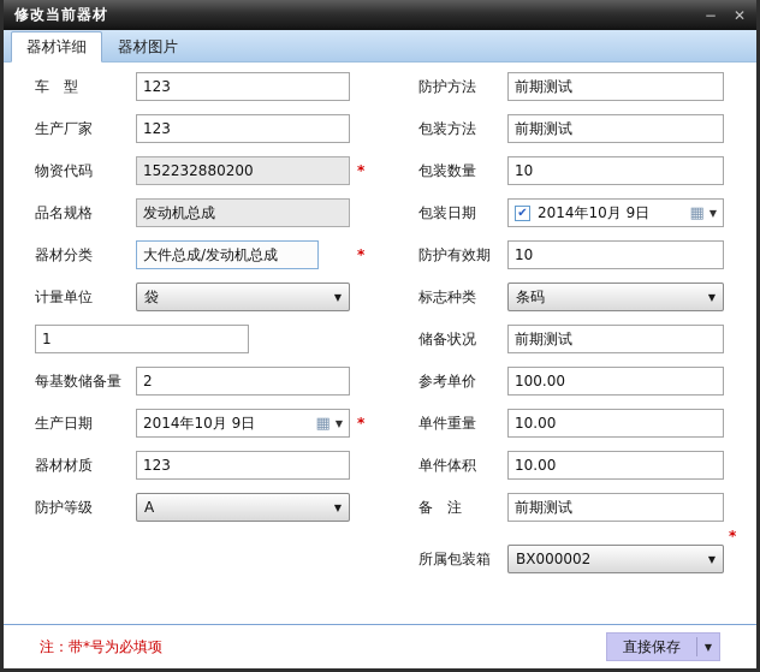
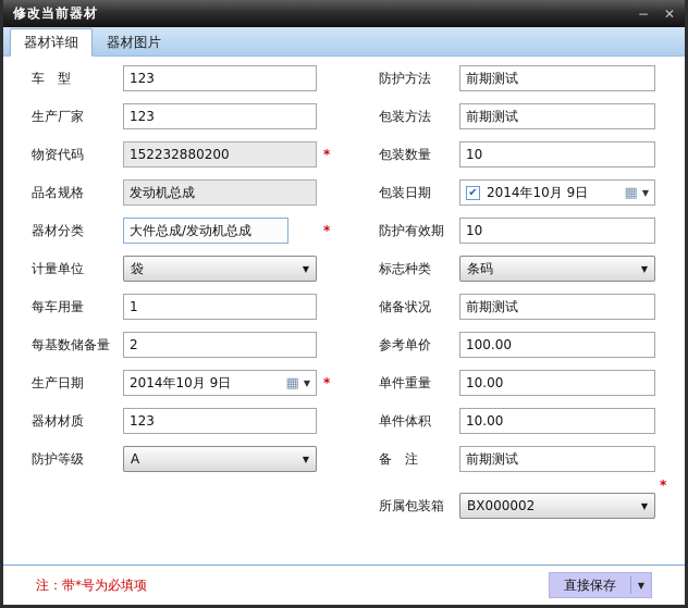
  修改当前器材
  −
  ✕
  器材详细
  器材图片
  车 型
  123
  生产厂家
  123
  物资代码
  152232880200
  *
  品名规格
  发动机总成
  器材分类
  大件总成/发动机总成
  *
  计量单位
  袋
  ▼
+ 每车用量
  1
  每基数储备量
  2
  生产日期
  2014年10月 9日
  ▦
  ▼
  *
  器材材质
  123
  防护等级
  A
  ▼
  防护方法
  前期测试
  包装方法
  前期测试
  包装数量
  10
  包装日期
  ✔
  2014年10月 9日
  ▦
  ▼
  防护有效期
  10
  标志种类
  条码
  ▼
  储备状况
  前期测试
  参考单价
  100.00
  单件重量
  10.00
  单件体积
  10.00
  备 注
  前期测试
  *
  所属包装箱
  BX000002
  ▼
  注：带*号为必填项
  直接保存
  ▼
